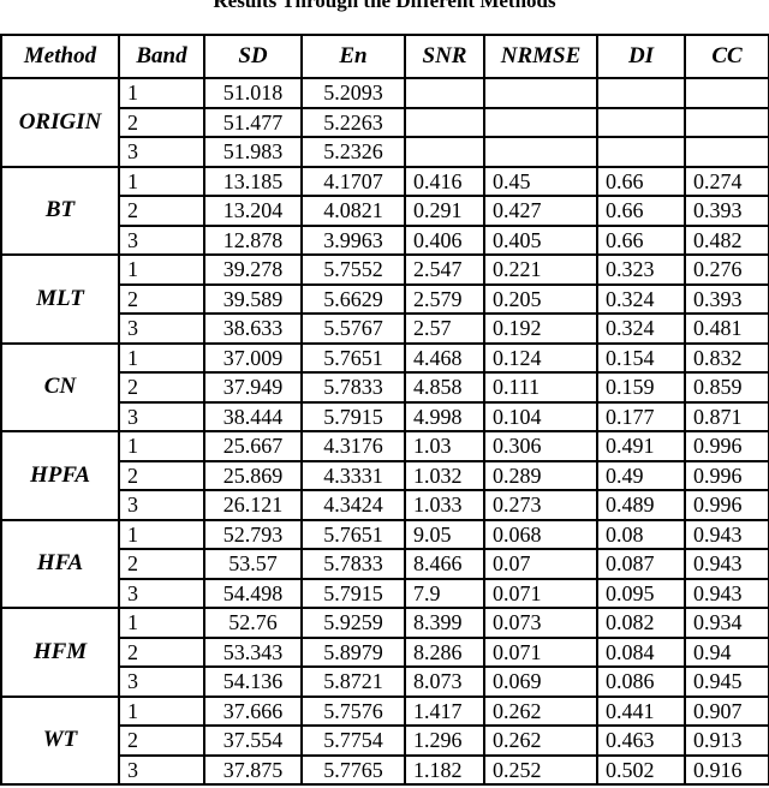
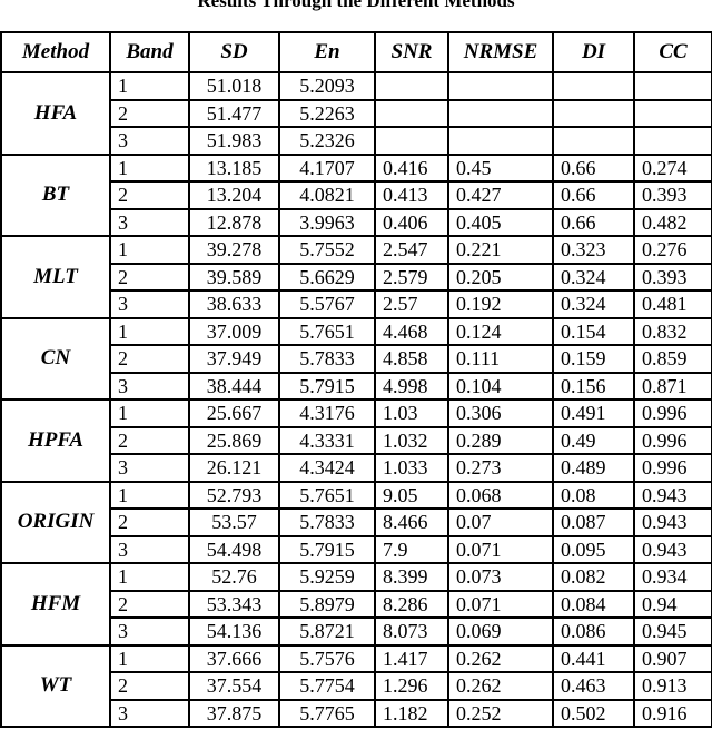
  Results Through the Different Methods
  Method	Band	SD	En	SNR	NRMSE	DI	CC
- ORIGIN	1	51.018	5.2093
+ HFA	1	51.018	5.2093
  2	51.477	5.2263
  3	51.983	5.2326
  BT	1	13.185	4.1707	0.416	0.45	0.66	0.274
- 2	13.204	4.0821	0.291	0.427	0.66	0.393
+ 2	13.204	4.0821	0.413	0.427	0.66	0.393
  3	12.878	3.9963	0.406	0.405	0.66	0.482
  MLT	1	39.278	5.7552	2.547	0.221	0.323	0.276
  2	39.589	5.6629	2.579	0.205	0.324	0.393
  3	38.633	5.5767	2.57	0.192	0.324	0.481
  CN	1	37.009	5.7651	4.468	0.124	0.154	0.832
  2	37.949	5.7833	4.858	0.111	0.159	0.859
- 3	38.444	5.7915	4.998	0.104	0.177	0.871
+ 3	38.444	5.7915	4.998	0.104	0.156	0.871
  HPFA	1	25.667	4.3176	1.03	0.306	0.491	0.996
  2	25.869	4.3331	1.032	0.289	0.49	0.996
  3	26.121	4.3424	1.033	0.273	0.489	0.996
- HFA	1	52.793	5.7651	9.05	0.068	0.08	0.943
+ ORIGIN	1	52.793	5.7651	9.05	0.068	0.08	0.943
  2	53.57	5.7833	8.466	0.07	0.087	0.943
  3	54.498	5.7915	7.9	0.071	0.095	0.943
  HFM	1	52.76	5.9259	8.399	0.073	0.082	0.934
  2	53.343	5.8979	8.286	0.071	0.084	0.94
  3	54.136	5.8721	8.073	0.069	0.086	0.945
  WT	1	37.666	5.7576	1.417	0.262	0.441	0.907
  2	37.554	5.7754	1.296	0.262	0.463	0.913
  3	37.875	5.7765	1.182	0.252	0.502	0.916
